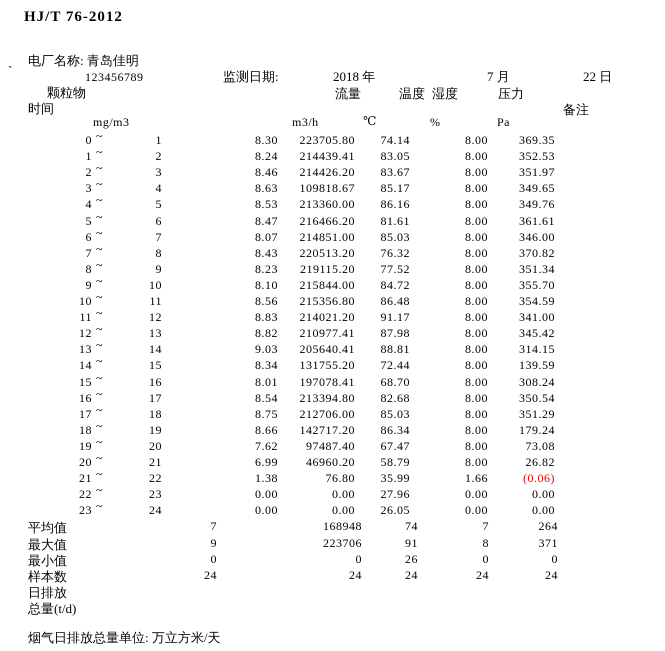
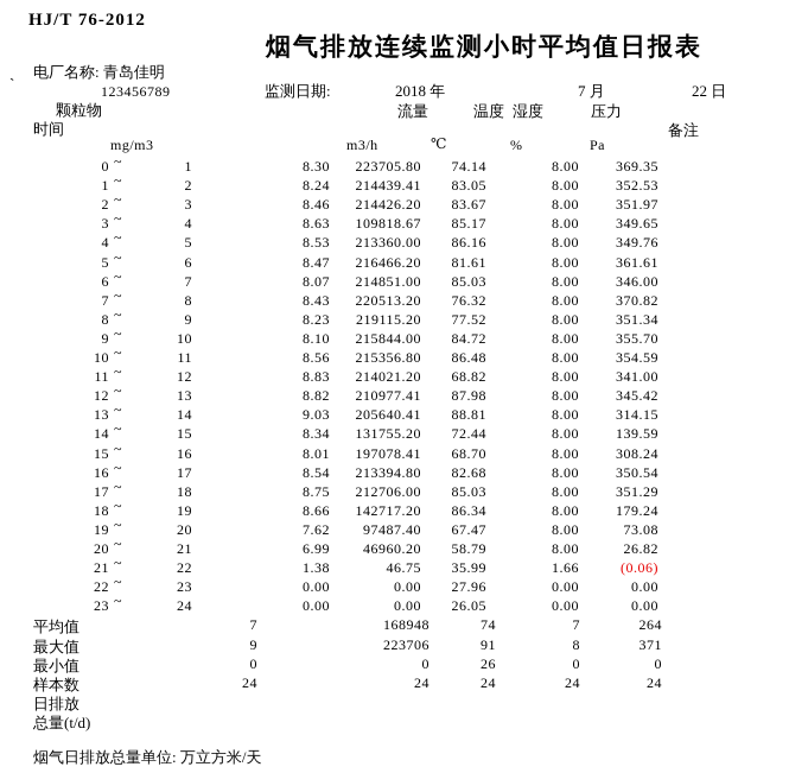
  HJ/T 76-2012
+ 烟气排放连续监测小时平均值日报表
  电厂名称: 青岛佳明
  `
  123456789
  监测日期:
  2018 年
  7 月
  22 日
  颗粒物
  流量
  温度
  湿度
  压力
  时间
  备注
  mg/m3
  m3/h
  ℃
  %
  Pa
  0
  ~
  1
  8.30
  223705.80
  74.14
  8.00
  369.35
  1
  ~
  2
  8.24
  214439.41
  83.05
  8.00
  352.53
  2
  ~
  3
  8.46
  214426.20
  83.67
  8.00
  351.97
  3
  ~
  4
  8.63
  109818.67
  85.17
  8.00
  349.65
  4
  ~
  5
  8.53
  213360.00
  86.16
  8.00
  349.76
  5
  ~
  6
  8.47
  216466.20
  81.61
  8.00
  361.61
  6
  ~
  7
  8.07
  214851.00
  85.03
  8.00
  346.00
  7
  ~
  8
  8.43
  220513.20
  76.32
  8.00
  370.82
  8
  ~
  9
  8.23
  219115.20
  77.52
  8.00
  351.34
  9
  ~
  10
  8.10
  215844.00
  84.72
  8.00
  355.70
  10
  ~
  11
  8.56
  215356.80
  86.48
  8.00
  354.59
  11
  ~
  12
  8.83
  214021.20
- 91.17
+ 68.82
  8.00
  341.00
  12
  ~
  13
  8.82
  210977.41
  87.98
  8.00
  345.42
  13
  ~
  14
  9.03
  205640.41
  88.81
  8.00
  314.15
  14
  ~
  15
  8.34
  131755.20
  72.44
  8.00
  139.59
  15
  ~
  16
  8.01
  197078.41
  68.70
  8.00
  308.24
  16
  ~
  17
  8.54
  213394.80
  82.68
  8.00
  350.54
  17
  ~
  18
  8.75
  212706.00
  85.03
  8.00
  351.29
  18
  ~
  19
  8.66
  142717.20
  86.34
  8.00
  179.24
  19
  ~
  20
  7.62
  97487.40
  67.47
  8.00
  73.08
  20
  ~
  21
  6.99
  46960.20
  58.79
  8.00
  26.82
  21
  ~
  22
  1.38
- 76.80
+ 46.75
  35.99
  1.66
  (0.06)
  22
  ~
  23
  0.00
  0.00
  27.96
  0.00
  0.00
  23
  ~
  24
  0.00
  0.00
  26.05
  0.00
  0.00
  平均值
  7
  168948
  74
  7
  264
  最大值
  9
  223706
  91
  8
  371
  最小值
  0
  0
  26
  0
  0
  样本数
  24
  24
  24
  24
  24
  日排放
  总量(t/d)
  烟气日排放总量单位: 万立方米/天
